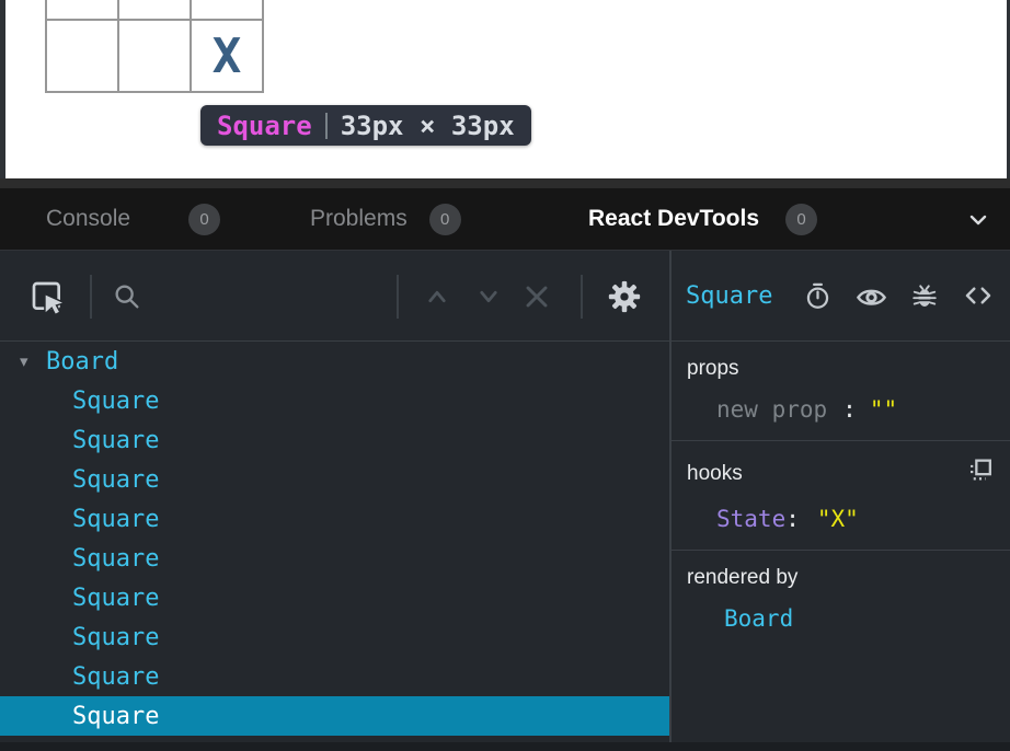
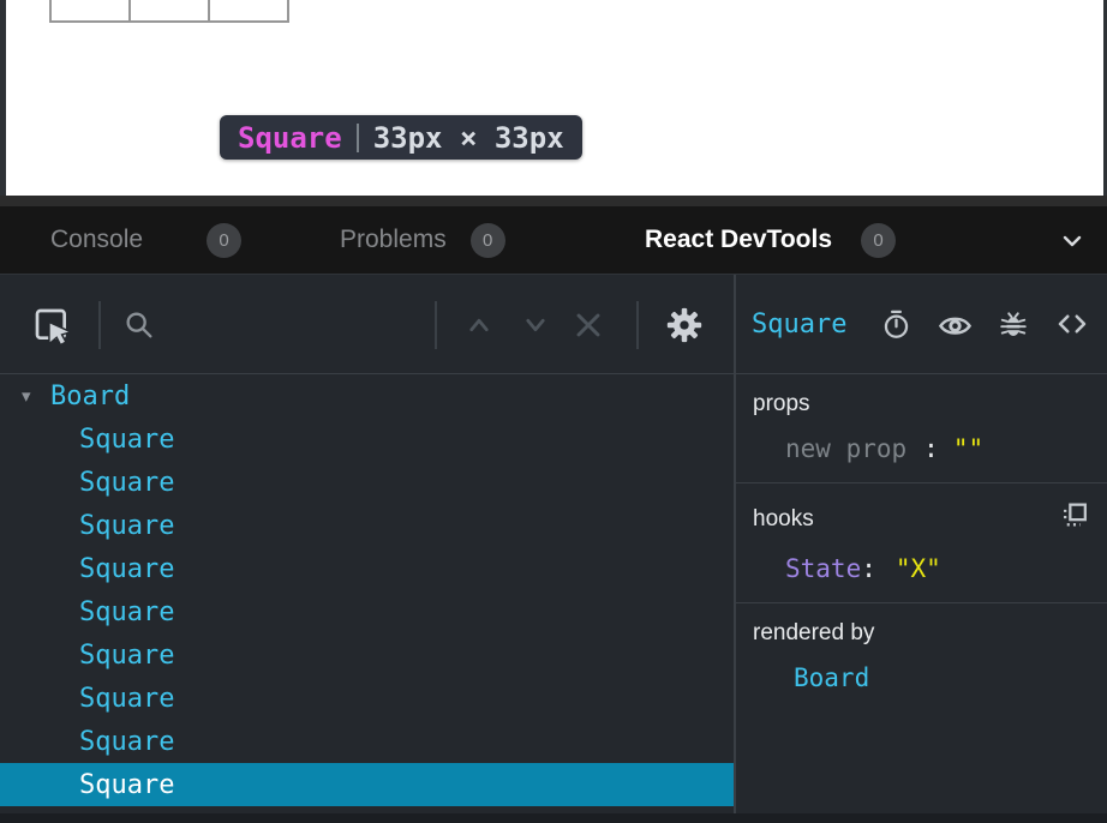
- 		X
  Square
  33px × 33px
  Console
  0
  Problems
  0
  React DevTools
  0
  ▾
  Board
  Square
  Square
  Square
  Square
  Square
  Square
  Square
  Square
  Square
  Square
  props
  new prop
  :
  ""
  hooks
  State
  :
  "X"
  rendered by
  Board
